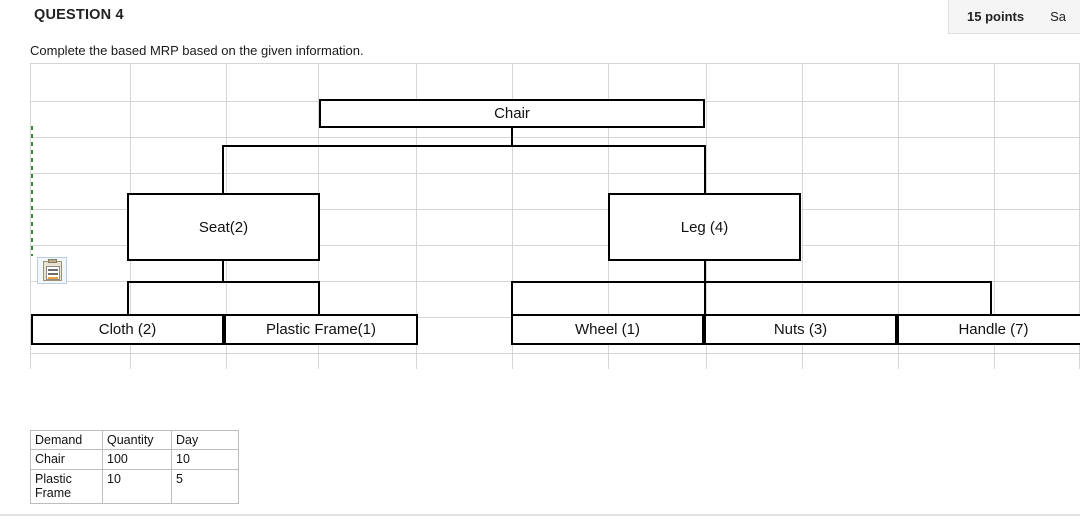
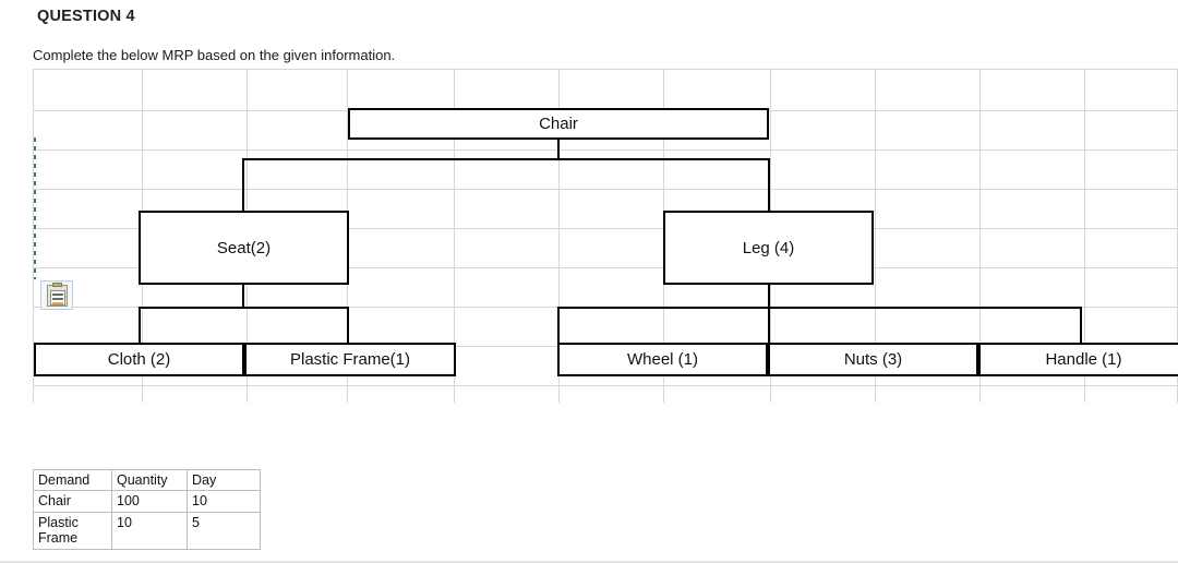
  QUESTION 4
- 15 points
- Sa
- Complete the based MRP based on the given information.
+ Complete the below MRP based on the given information.
  Chair
  Seat(2)
  Leg (4)
  Cloth (2)
  Plastic Frame(1)
  Wheel (1)
  Nuts (3)
- Handle (7)
+ Handle (1)
  Demand	Quantity	Day
  Chair	100	10
  Plastic Frame	10	5
